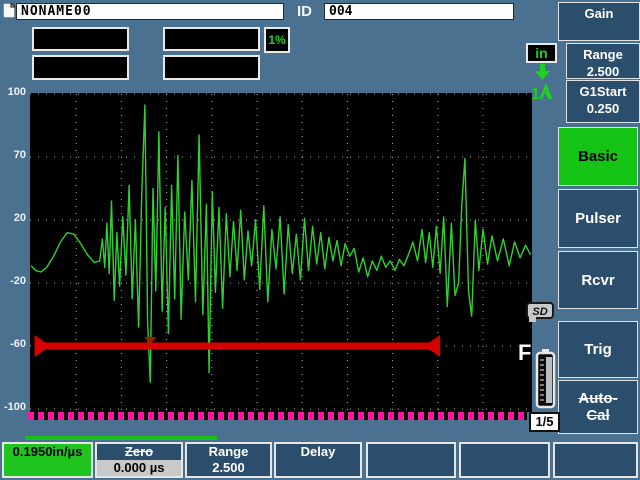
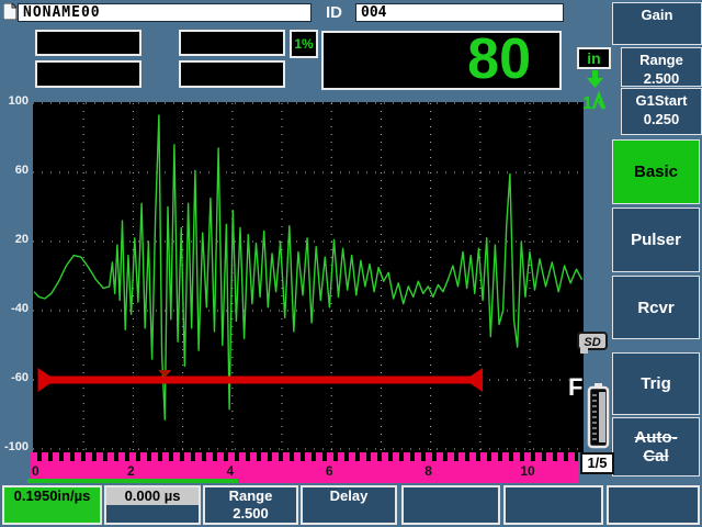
  NONAME00
  ID
  004
  1%
+ 80
  in
  1
  Gain
  Range
  2.500
  G1Start
  0.250
  Basic
  Pulser
  Rcvr
  Trig
  Auto-
  Cal
  1/5
  100
- 70
+ 60
  20
- -20
+ -40
  -60
  -100
+ 0
+ 2
+ 4
+ 6
+ 8
+ 10
  SD
  F
  0.1950in/µs
- Zero
  0.000 µs
  Range
  2.500
  Delay
